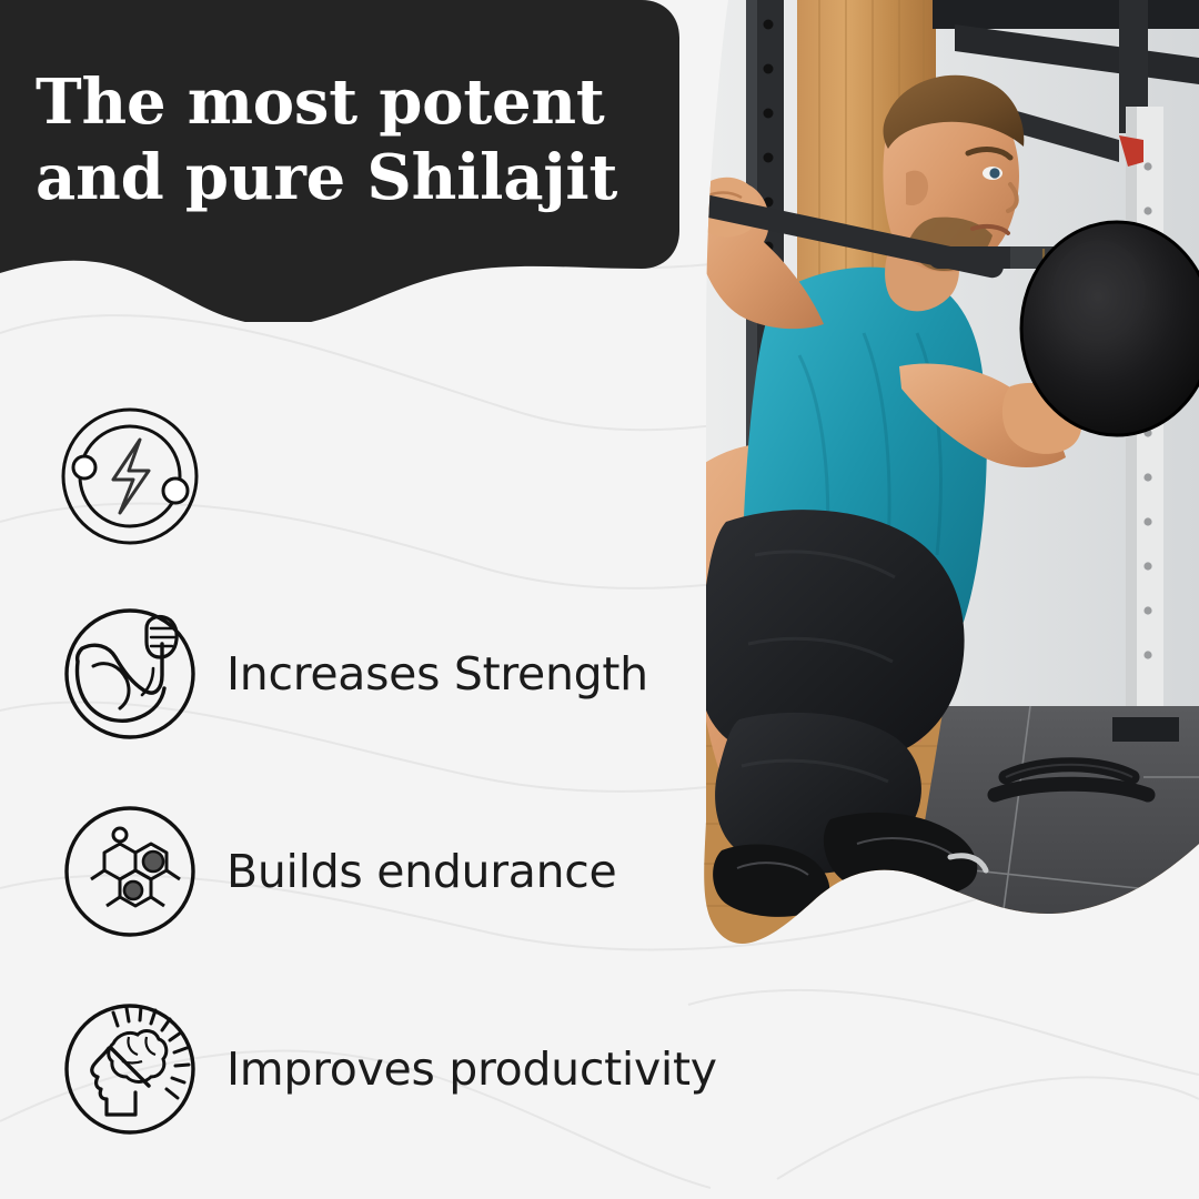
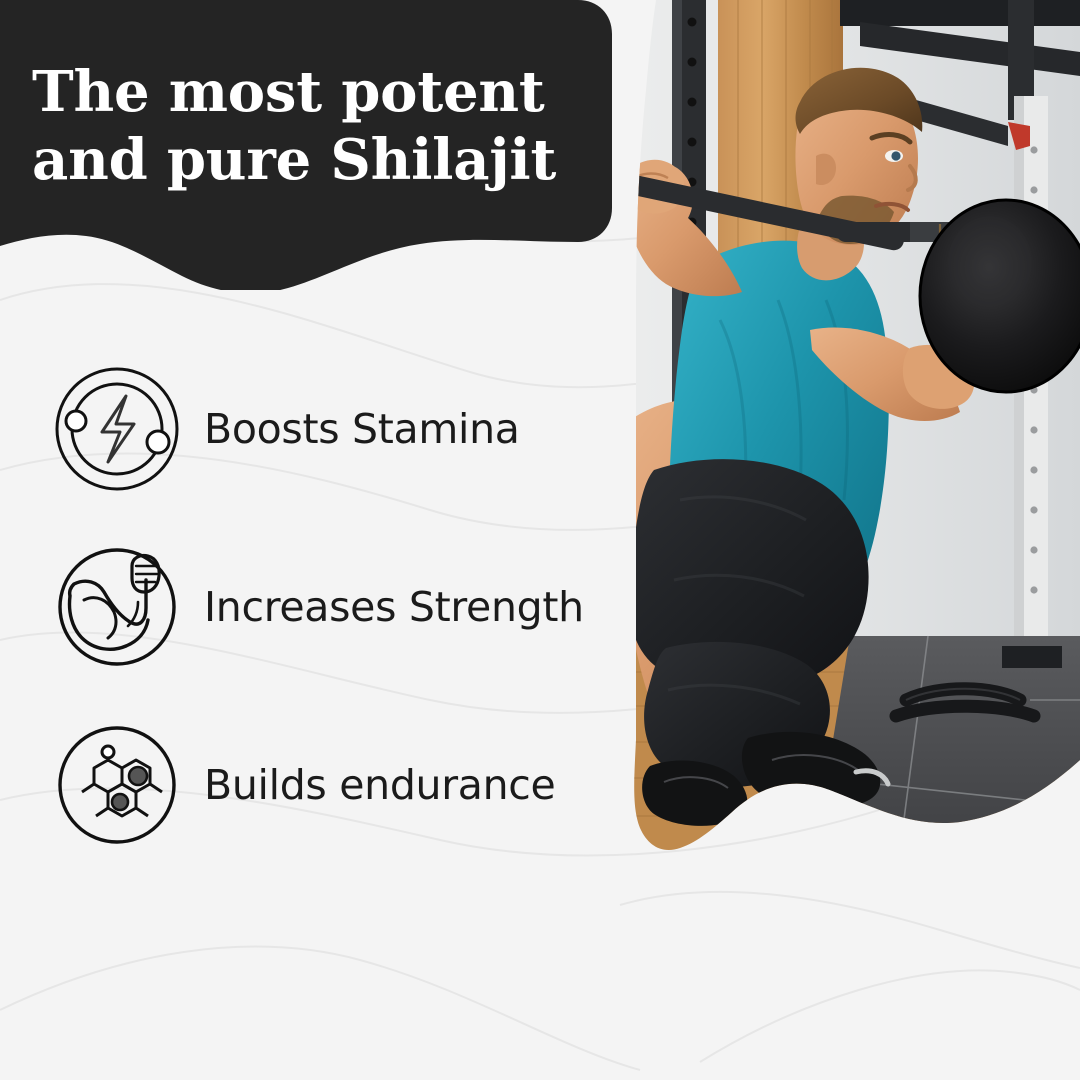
  The most potent
  and pure Shilajit
+ Boosts Stamina
  Increases Strength
  Builds endurance
- Improves productivity
